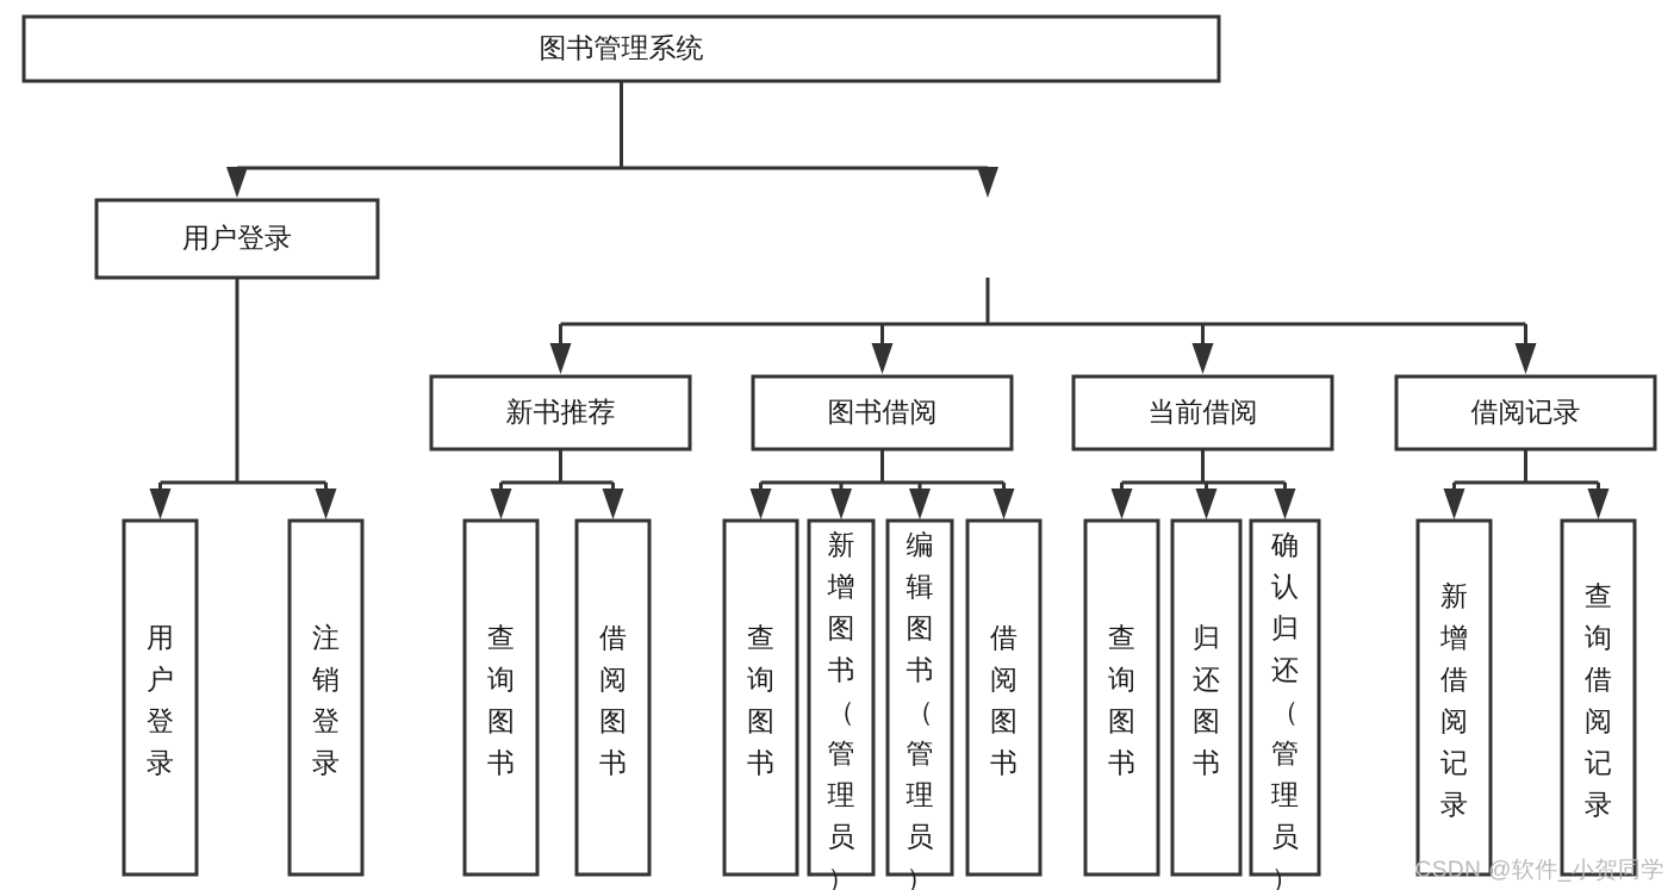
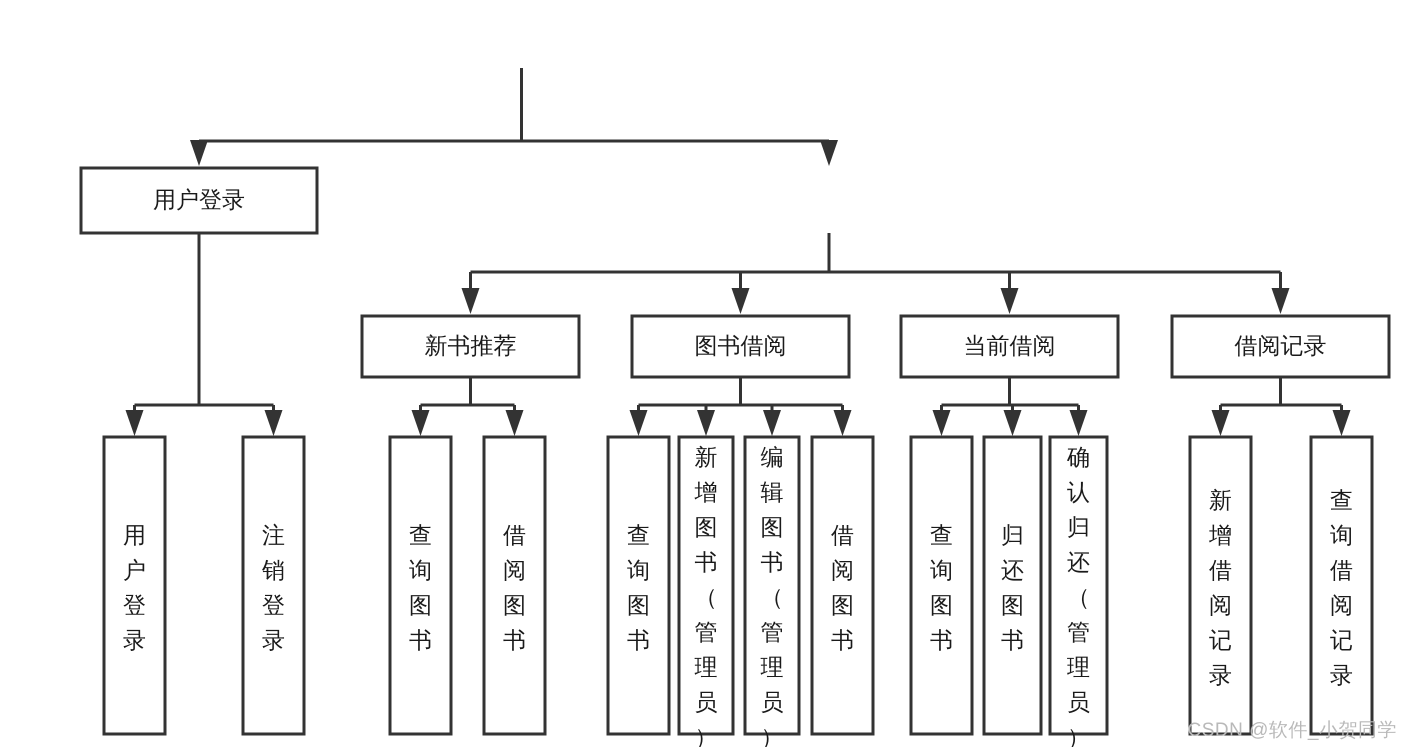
- 图书管理系统
  用户登录
  新书推荐
  图书借阅
  当前借阅
  借阅记录
  用户登录
  注销登录
  查询图书
  借阅图书
  查询图书
  新增图书（管理员）
  编辑图书（管理员）
  借阅图书
  查询图书
  归还图书
  确认归还（管理员）
  新增借阅记录
  查询借阅记录
  CSDN @软件_小贺同学
